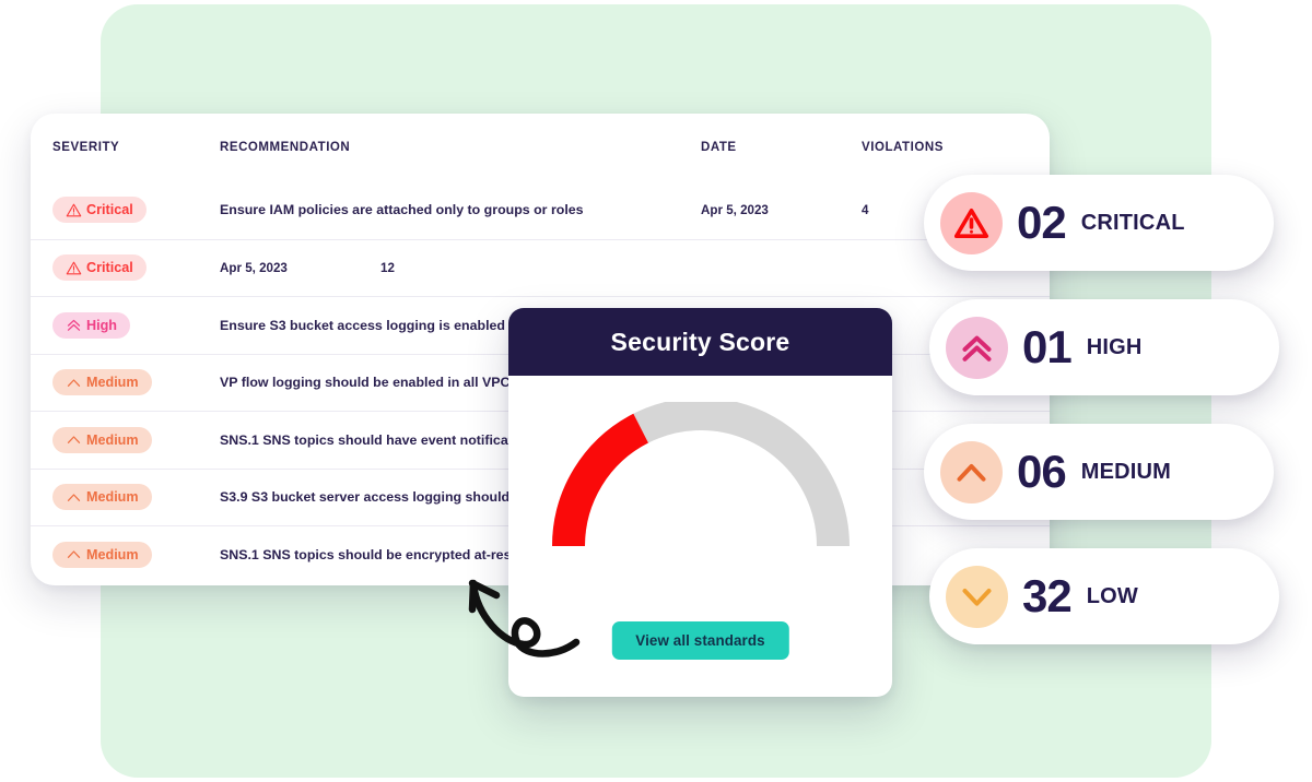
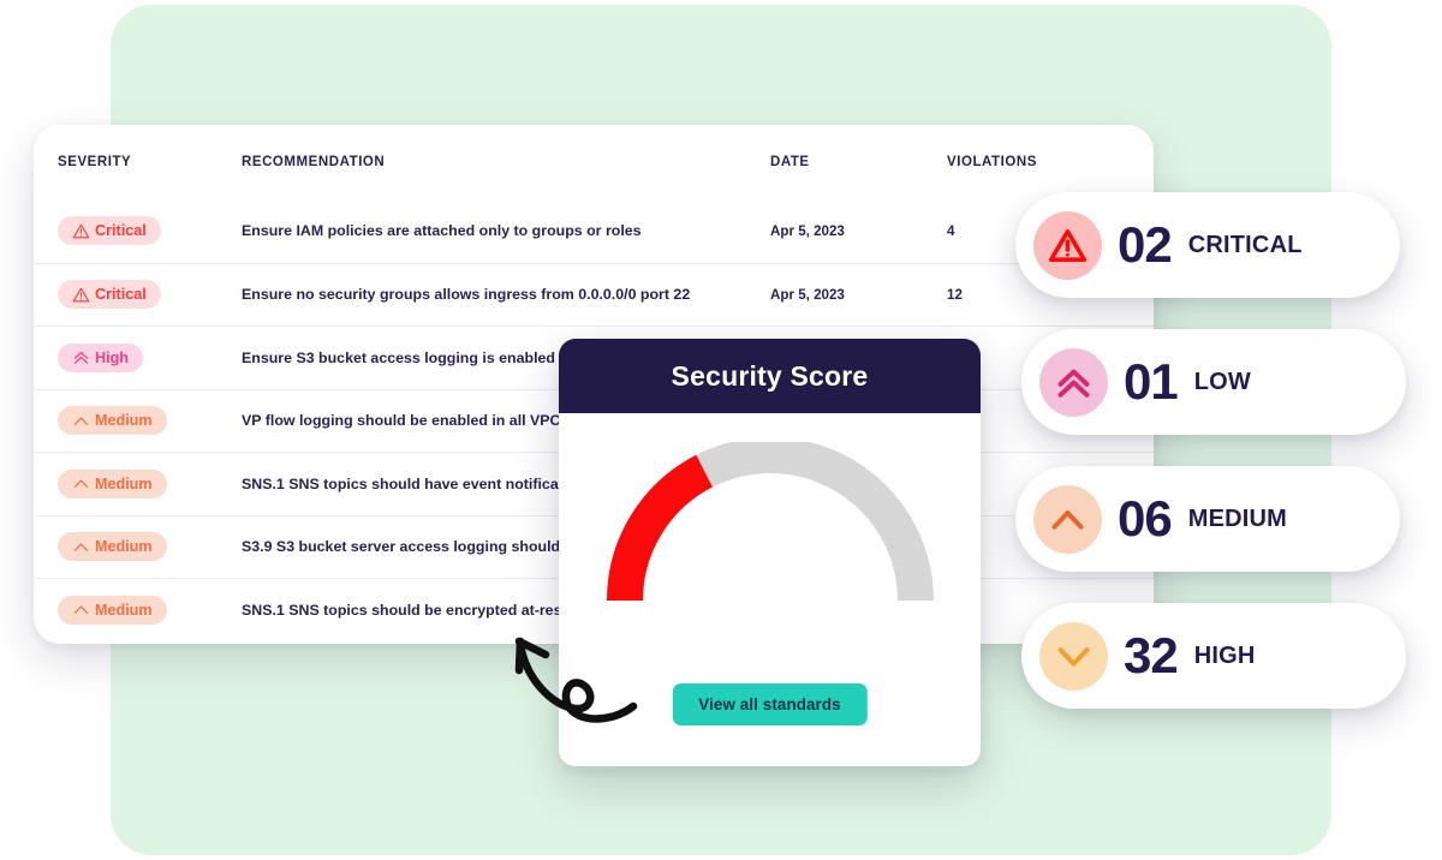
  SEVERITY
  RECOMMENDATION
  DATE
  VIOLATIONS
  Critical
  Ensure IAM policies are attached only to groups or roles
  Apr 5, 2023
  4
  Critical
+ Ensure no security groups allows ingress from 0.0.0.0/0 port 22
  Apr 5, 2023
  12
  High
  Ensure S3 bucket access logging is enabled
  Medium
  VP flow logging should be enabled in all VPC
  Medium
  SNS.1 SNS topics should have event notifica
  Medium
  S3.9 S3 bucket server access logging should
  Medium
  SNS.1 SNS topics should be encrypted at-re
  Security Score
  View all standards
  02
  CRITICAL
  01
- HIGH
+ LOW
  06
  MEDIUM
  32
- LOW
+ HIGH
